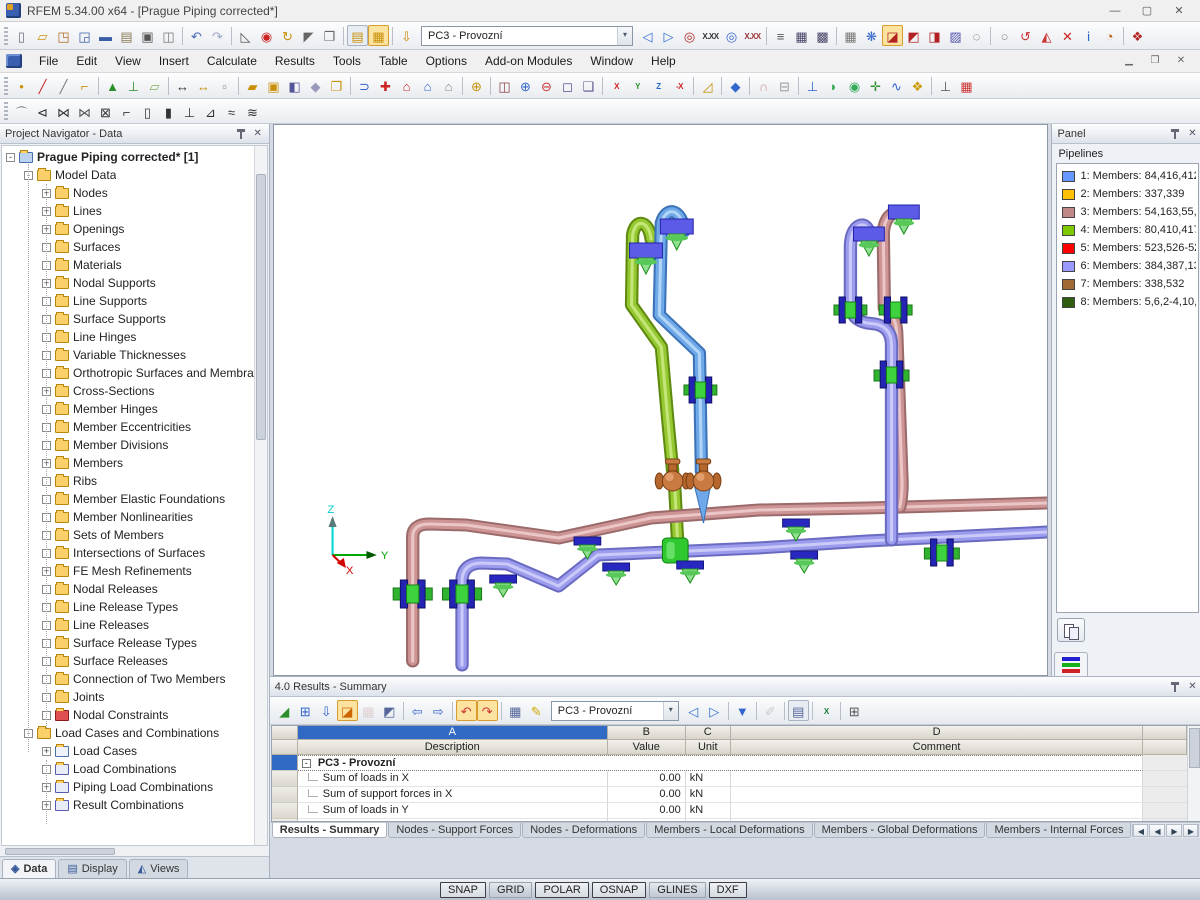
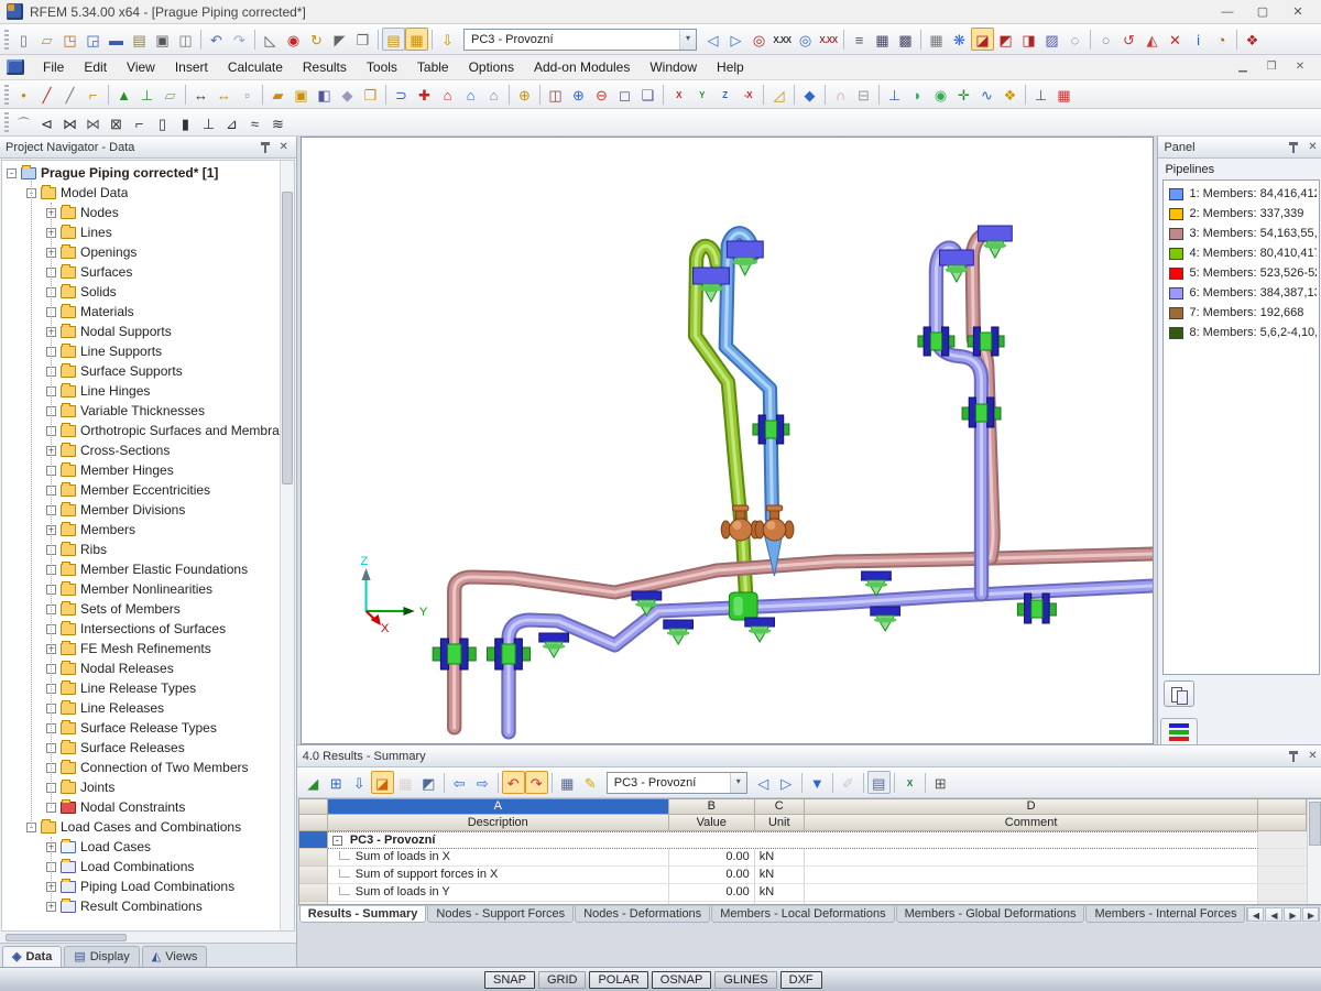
  RFEM 5.34.00 x64 - [Prague Piping corrected*]
  —
  ▢
  ✕
  ▯ ▱ ◳ ◲ ▬ ▤ ▣ ◫ ↶ ↷ ◺ ◉ ↻ ◤ ❐ ▤ ▦ ⇩
  PC3 - Provozní
  ▾
  ◁ ▷ ◎ X.XX ◎ X.XX ≡ ▦ ▩ ▦ ❋ ◪ ◩ ◨ ▨ ◌ ○ ↺ ◭ ✕ ℹ ◔ ❖
  File
  Edit
  View
  Insert
  Calculate
  Results
  Tools
  Table
  Options
  Add-on Modules
  Window
  Help
  ▁
  ❐
  ✕
  • ╱ ╱ ⌐ ▲ ⊥ ▱ ↔ ↔ ▫ ▰ ▣ ◧ ◆ ❐ ⊃ ✚ ⌂ ⌂ ⌂ ⊕ ◫ ⊕ ⊖ ◻ ❑ X Y Z -X ◿ ◆ ∩ ⊟ ⊥ ◗ ◉ ✛ ∿ ❖ ⊥ ▦
  ⌒ ⊲ ⋈ ⋈ ⊠ ⌐ ▯ ▮ ⊥ ⊿ ≈ ≋
  Project Navigator - Data
  ✕
  -
  Prague Piping corrected* [1]
  -
  Model Data
  +
  Nodes
  +
  Lines
  +
  Openings
  Surfaces
+ Solids
  Materials
  +
  Nodal Supports
  Line Supports
  Surface Supports
  Line Hinges
  Variable Thicknesses
  Orthotropic Surfaces and Membra
  +
  Cross-Sections
  Member Hinges
  Member Eccentricities
  Member Divisions
  +
  Members
  Ribs
  Member Elastic Foundations
  Member Nonlinearities
  Sets of Members
  Intersections of Surfaces
  +
  FE Mesh Refinements
  Nodal Releases
  Line Release Types
  Line Releases
  Surface Release Types
  Surface Releases
  Connection of Two Members
  Joints
  Nodal Constraints
  -
  Load Cases and Combinations
  +
  Load Cases
  Load Combinations
  +
  Piping Load Combinations
  +
  Result Combinations
  ◈
  Data
  ▤
  Display
  ◭
  Views
  Z
  Y
  X
  Panel
  ✕
  Pipelines
  1: Members: 84,416,41
  2: Members: 337,339
  3: Members: 54,163,55,
  4: Members: 80,410,41
  5: Members: 523,526-5
  6: Members: 384,387,1
- 7: Members: 338,532
+ 7: Members: 192,668
  8: Members: 5,6,2-4,10,
  4.0 Results - Summary
  ✕
  ◢ ⊞ ⇩ ◪ ▦ ◩ ⇦ ⇨ ↶ ↷ ▦ ✎
  PC3 - Provozní
  ▾
  ◁ ▷ ▼ ✐ ▤ X ⊞
  A
  B
  C
  D
  Description
  Value
  Unit
  Comment
  - PC3 - Provozní
  Sum of loads in X
  0.00
  kN
  Sum of support forces in X
  0.00
  kN
  Sum of loads in Y
  0.00
  kN
  Results - Summary
  Nodes - Support Forces
  Nodes - Deformations
  Members - Local Deformations
  Members - Global Deformations
  Members - Internal Forces
  ◀
  ◀
  ▶
  ▶
  SNAP
  GRID
  POLAR
  OSNAP
  GLINES
  DXF
